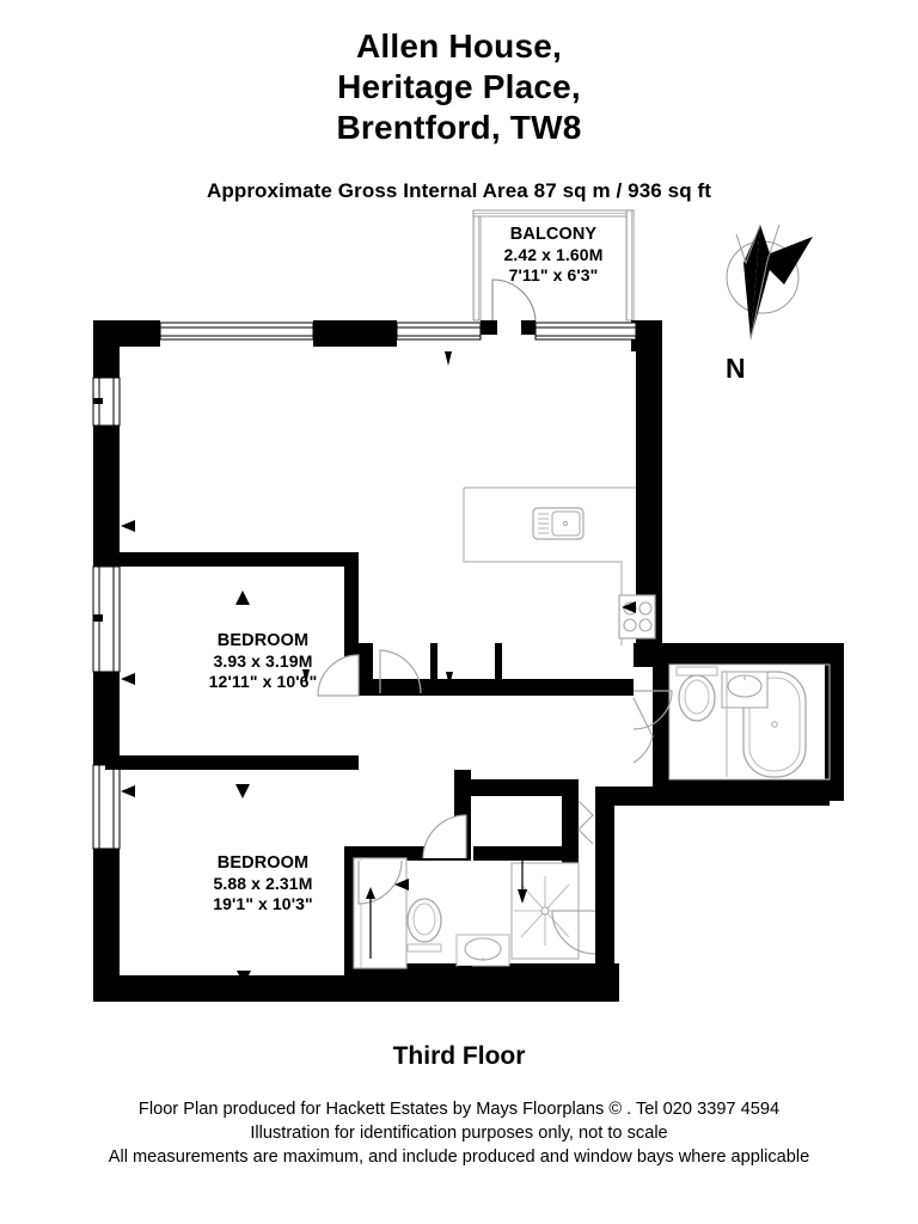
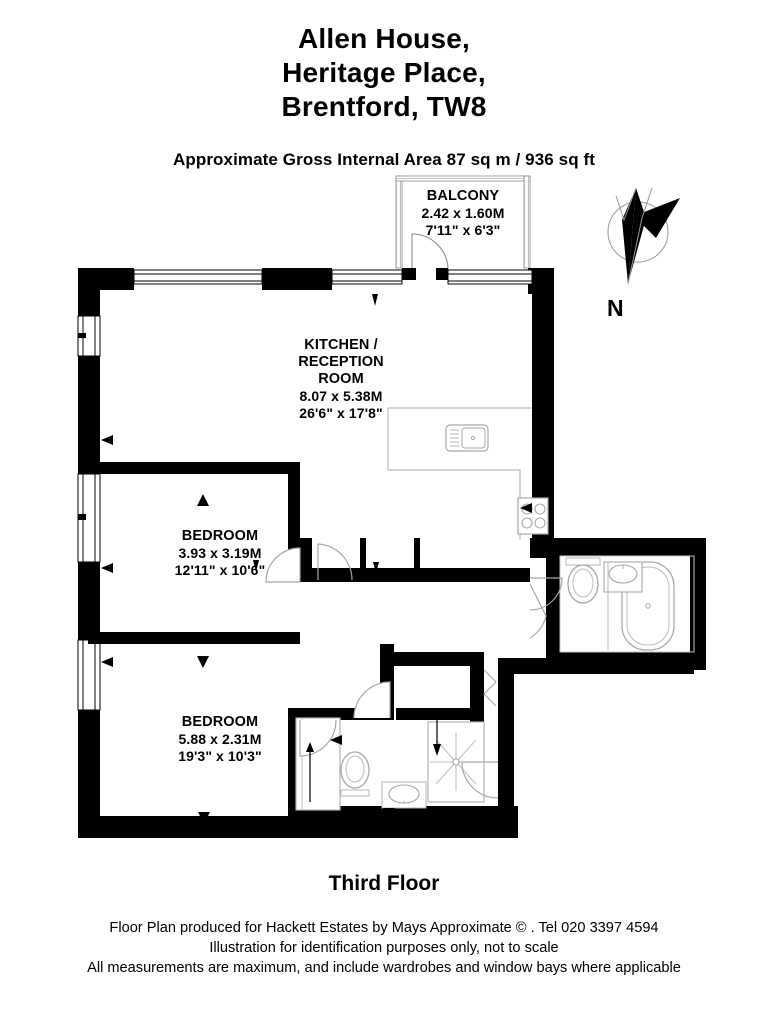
  Allen House,
  Heritage Place,
  Brentford, TW8
  Approximate Gross Internal Area 87 sq m / 936 sq ft
  BALCONY
  2.42 x 1.60M
  7'11" x 6'3"
+ KITCHEN /
+ RECEPTION
+ ROOM
+ 8.07 x 5.38M
+ 26'6" x 17'8"
  BEDROOM
  3.93 x 3.19M
  12'11" x 10'6"
  BEDROOM
  5.88 x 2.31M
- 19'1" x 10'3"
+ 19'3" x 10'3"
  N
  Third Floor
- Floor Plan produced for Hackett Estates by Mays Floorplans © . Tel 020 3397 4594
+ Floor Plan produced for Hackett Estates by Mays Approximate © . Tel 020 3397 4594
  Illustration for identification purposes only, not to scale
- All measurements are maximum, and include produced and window bays where applicable
+ All measurements are maximum, and include wardrobes and window bays where applicable
